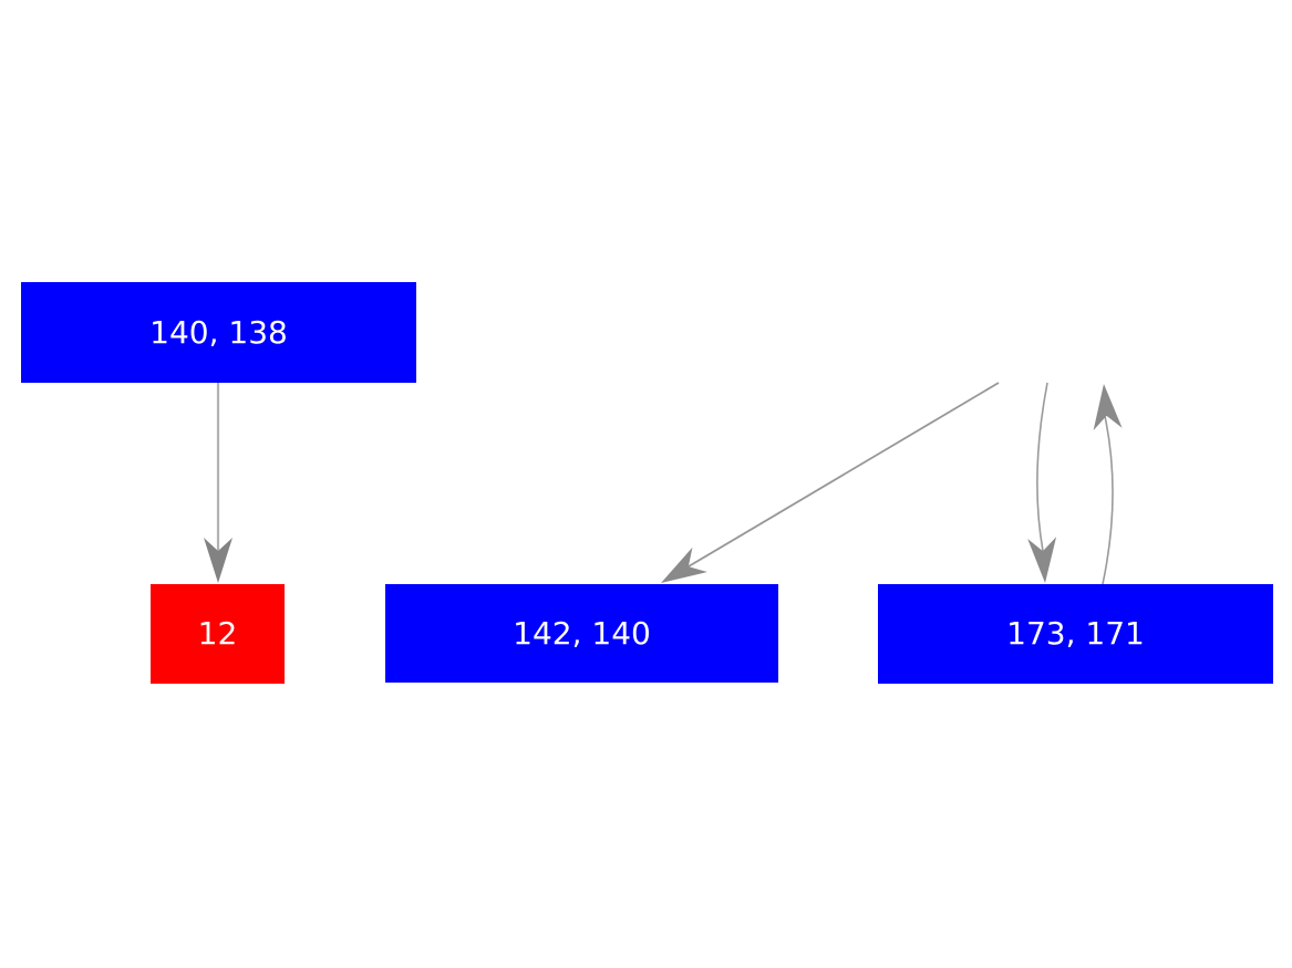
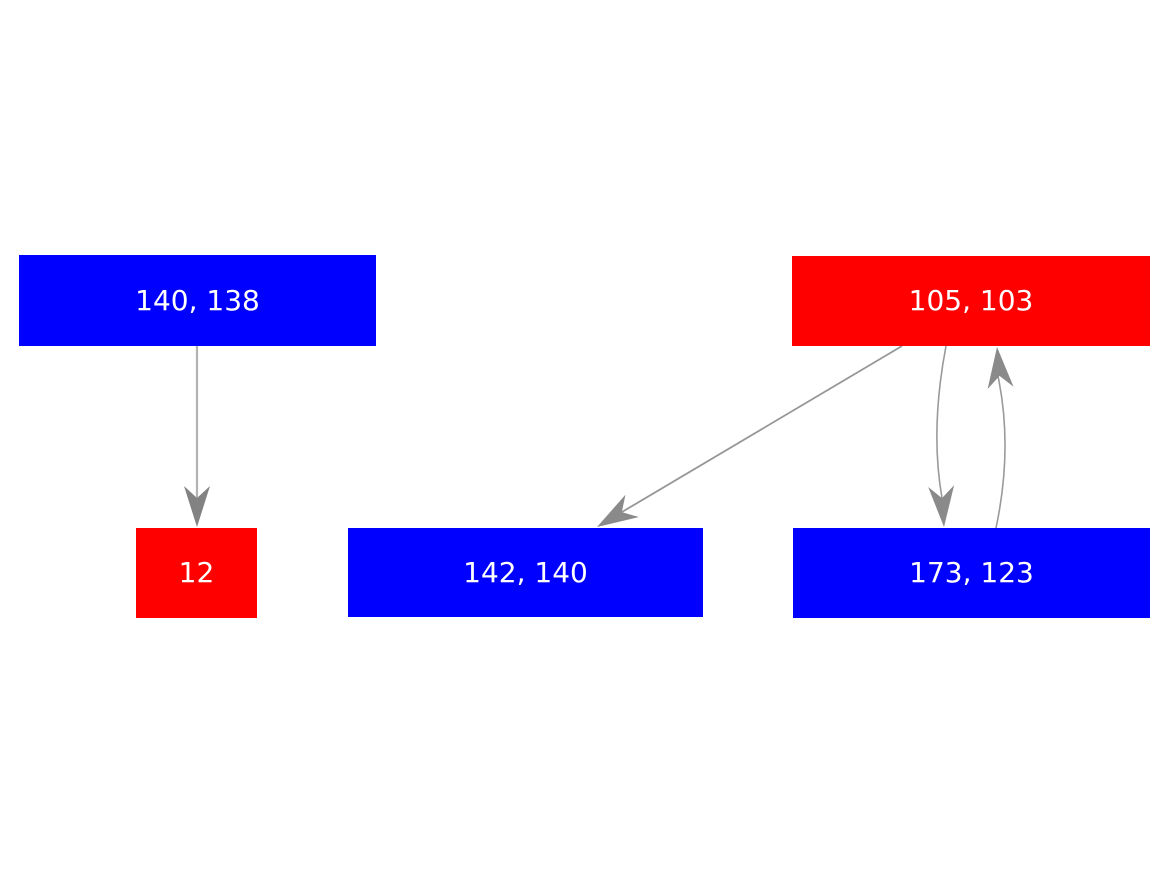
  140, 138
+ 105, 103
  12
  142, 140
- 173, 171
+ 173, 123
